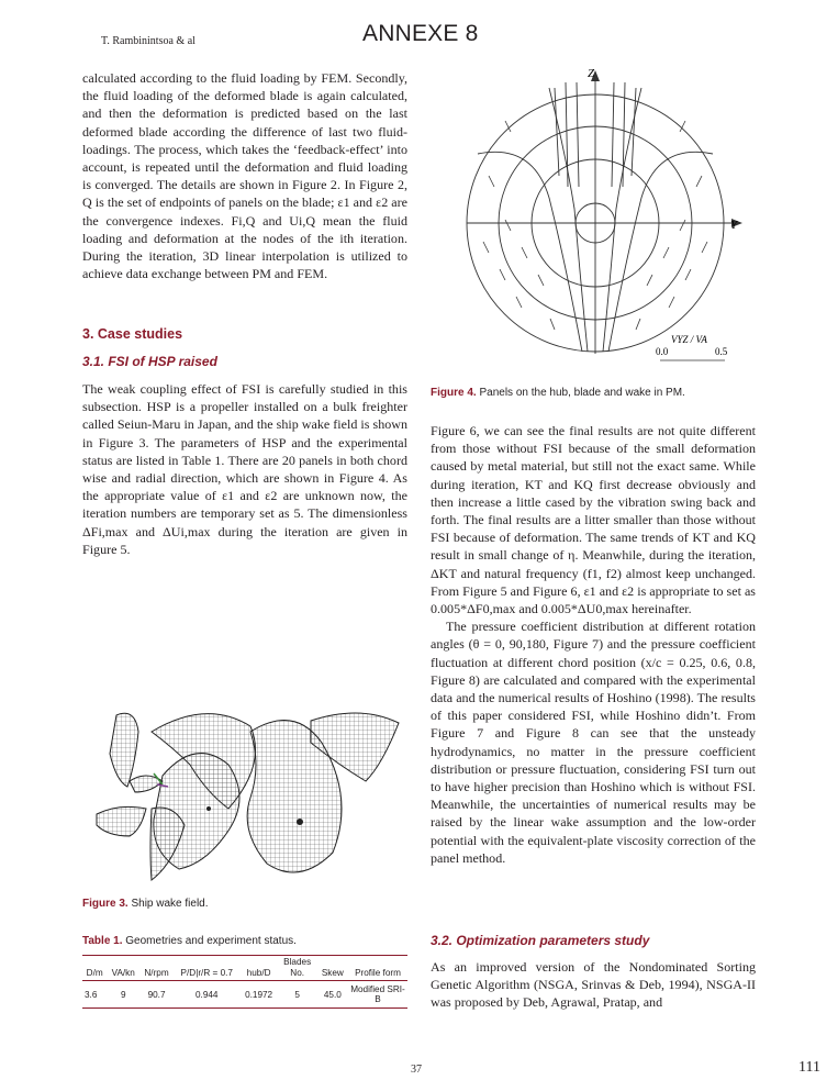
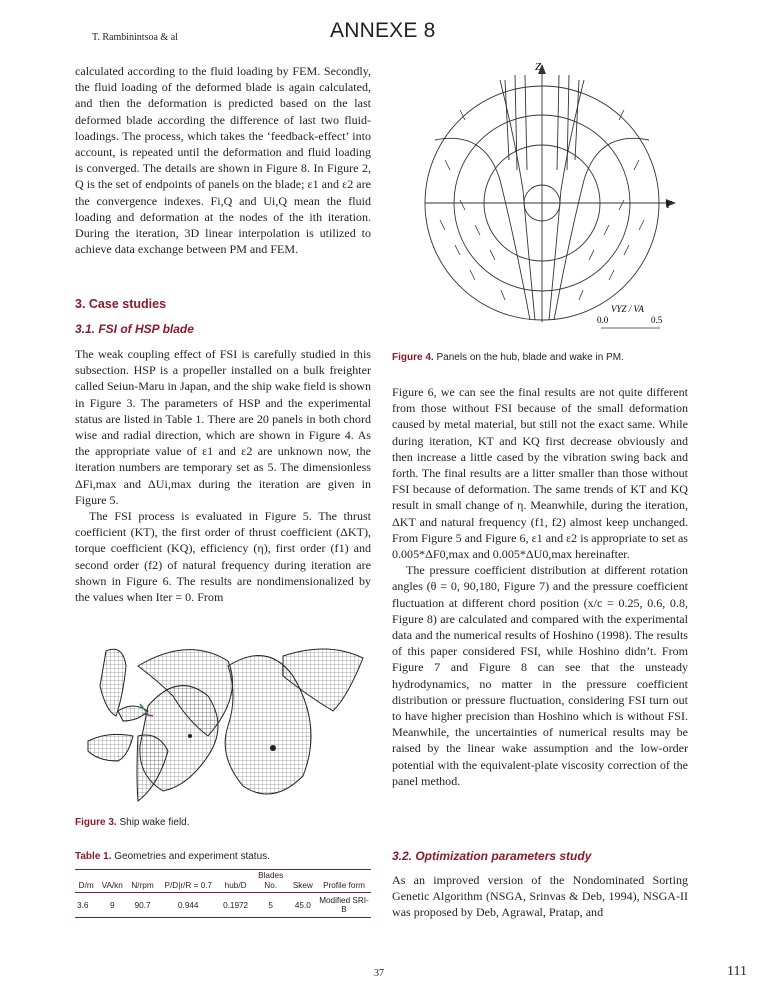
  T. Rambinintsoa & al
  ANNEXE 8
- calculated according to the fluid loading by FEM. Secondly, the fluid loading of the deformed blade is again calculated, and then the deformation is predicted based on the last deformed blade according the difference of last two fluid-loadings. The process, which takes the ‘feedback-effect’ into account, is repeated until the deformation and fluid loading is converged. The details are shown in Figure 2. In Figure 2, Q is the set of endpoints of panels on the blade; ε1 and ε2 are the convergence indexes. Fi,Q and Ui,Q mean the fluid loading and deformation at the nodes of the ith iteration. During the iteration, 3D linear interpolation is utilized to achieve data exchange between PM and FEM.
+ calculated according to the fluid loading by FEM. Secondly, the fluid loading of the deformed blade is again calculated, and then the deformation is predicted based on the last deformed blade according the difference of last two fluid-loadings. The process, which takes the ‘feedback-effect’ into account, is repeated until the deformation and fluid loading is converged. The details are shown in Figure 8. In Figure 2, Q is the set of endpoints of panels on the blade; ε1 and ε2 are the convergence indexes. Fi,Q and Ui,Q mean the fluid loading and deformation at the nodes of the ith iteration. During the iteration, 3D linear interpolation is utilized to achieve data exchange between PM and FEM.
  3. Case studies
- 3.1. FSI of HSP raised
+ 3.1. FSI of HSP blade
  The weak coupling effect of FSI is carefully studied in this subsection. HSP is a propeller installed on a bulk freighter called Seiun-Maru in Japan, and the ship wake field is shown in Figure 3. The parameters of HSP and the experimental status are listed in Table 1. There are 20 panels in both chord wise and radial direction, which are shown in Figure 4. As the appropriate value of ε1 and ε2 are unknown now, the iteration numbers are temporary set as 5. The dimensionless ΔFi,max and ΔUi,max during the iteration are given in Figure 5.
+ The FSI process is evaluated in Figure 5. The thrust coefficient (KT), the first order of thrust coefficient (ΔKT), torque coefficient (KQ), efficiency (η), first order (f1) and second order (f2) of natural frequency during iteration are shown in Figure 6. The results are nondimensionalized by the values when Iter = 0. From
  Figure 3. Ship wake field.
  Table 1. Geometries and experiment status.
  D/m	VA/kn	N/rpm	P/D|r/R = 0.7	hub/D	Blades No.	Skew	Profile form
  3.6	9	90.7	0.944	0.1972	5	45.0	Modified SRI-B
  Z
  Y
  VYZ / VA
  0.0
  0.5
  Figure 4. Panels on the hub, blade and wake in PM.
  Figure 6, we can see the final results are not quite different from those without FSI because of the small deformation caused by metal material, but still not the exact same. While during iteration, KT and KQ first decrease obviously and then increase a little cased by the vibration swing back and forth. The final results are a litter smaller than those without FSI because of deformation. The same trends of KT and KQ result in small change of η. Meanwhile, during the iteration, ΔKT and natural frequency (f1, f2) almost keep unchanged. From Figure 5 and Figure 6, ε1 and ε2 is appropriate to set as 0.005*ΔF0,max and 0.005*ΔU0,max hereinafter.
  The pressure coefficient distribution at different rotation angles (θ = 0, 90,180, Figure 7) and the pressure coefficient fluctuation at different chord position (x/c = 0.25, 0.6, 0.8, Figure 8) are calculated and compared with the experimental data and the numerical results of Hoshino (1998). The results of this paper considered FSI, while Hoshino didn’t. From Figure 7 and Figure 8 can see that the unsteady hydrodynamics, no matter in the pressure coefficient distribution or pressure fluctuation, considering FSI turn out to have higher precision than Hoshino which is without FSI. Meanwhile, the uncertainties of numerical results may be raised by the linear wake assumption and the low-order potential with the equivalent-plate viscosity correction of the panel method.
  3.2. Optimization parameters study
  As an improved version of the Nondominated Sorting Genetic Algorithm (NSGA, Srinvas & Deb, 1994), NSGA-II was proposed by Deb, Agrawal, Pratap, and
  37
  111
